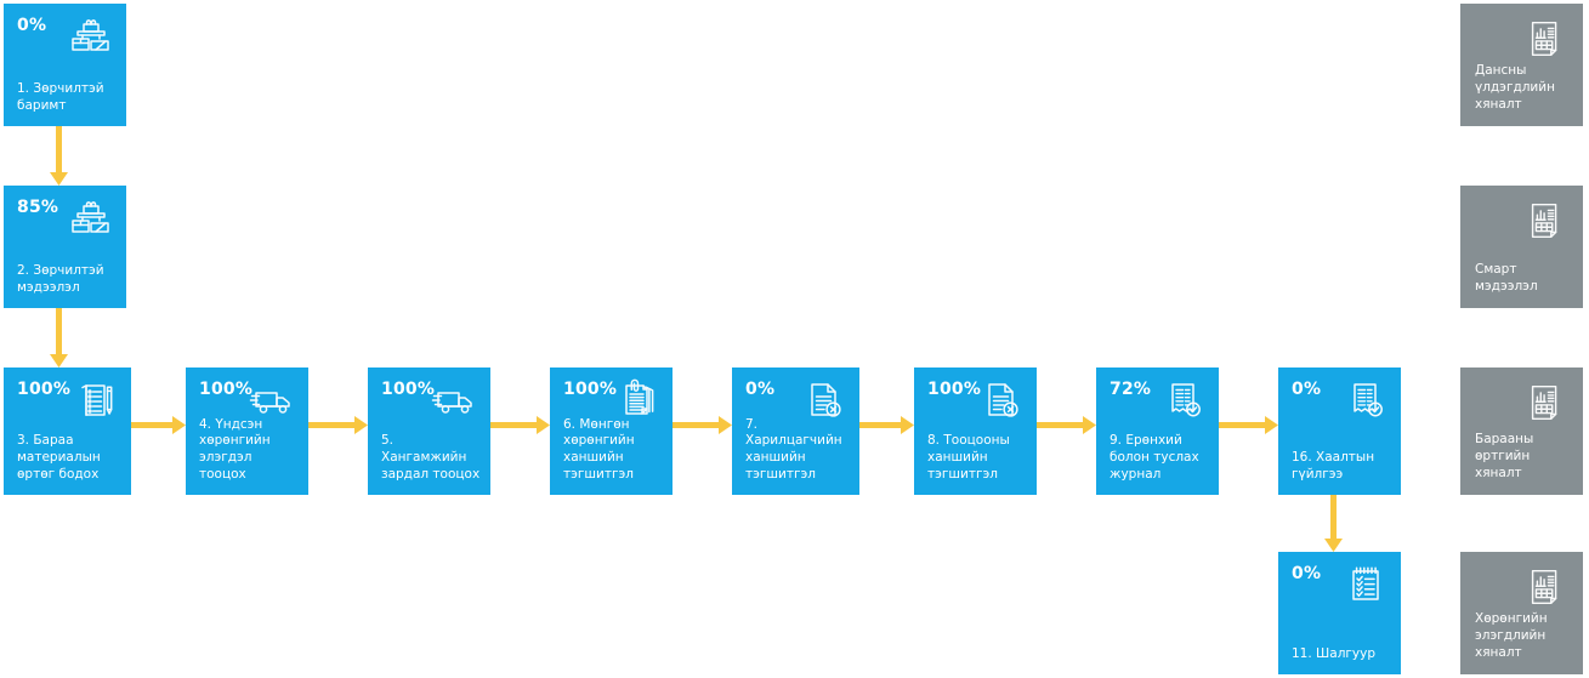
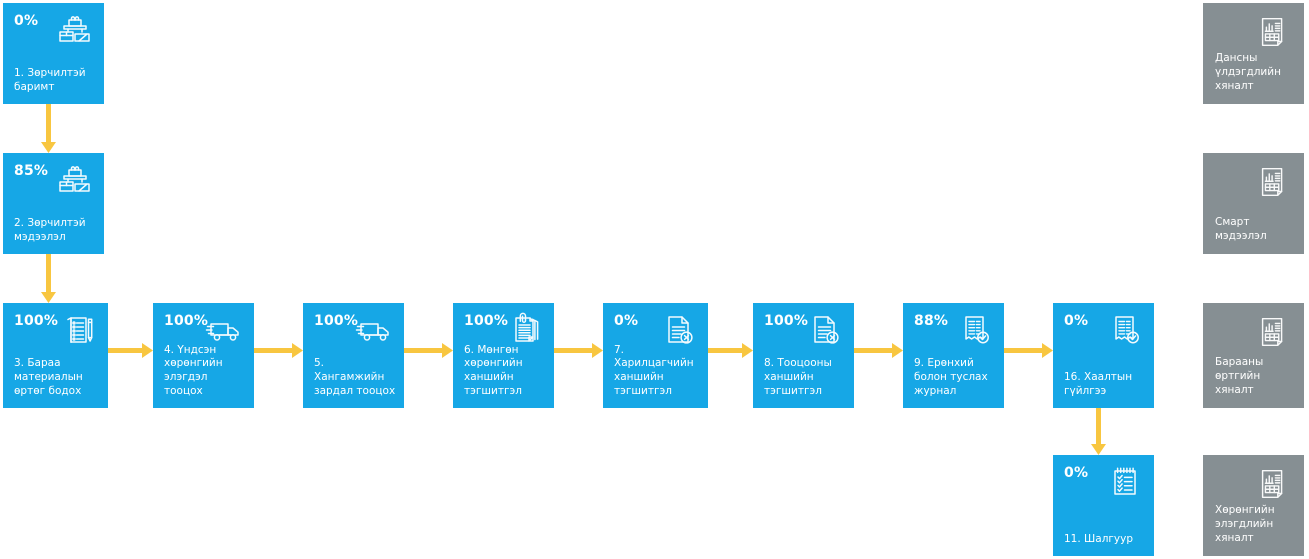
  0%
  1. Зөрчилтэй баримт
  85%
  2. Зөрчилтэй мэдээлэл
  100%
  3. Бараа материалын өртөг бодох
  100%
  4. Үндсэн хөрөнгийн элэгдэл тооцох
  100%
  5. Хангамжийн зардал тооцох
  100%
  6. Мөнгөн хөрөнгийн ханшийн тэгшитгэл
  0%
  7. Харилцагчийн ханшийн тэгшитгэл
  100%
  8. Тооцооны ханшийн тэгшитгэл
- 72%
+ 88%
  9. Ерөнхий болон туслах журнал
  0%
  16. Хаалтын гүйлгээ
  0%
  11. Шалгуур
  Дансны үлдэгдлийн хяналт
  Смарт мэдээлэл
  Барааны өртгийн хяналт
  Хөрөнгийн элэгдлийн хяналт
